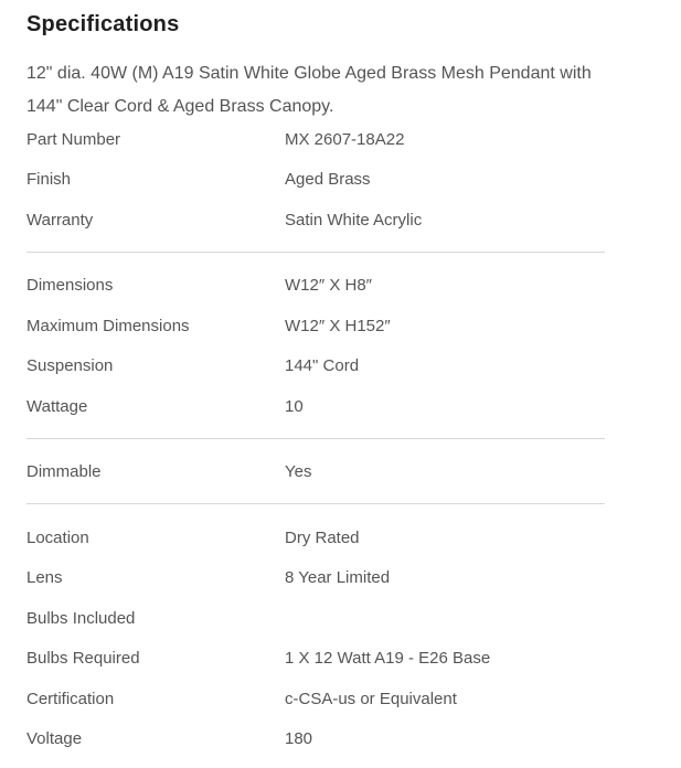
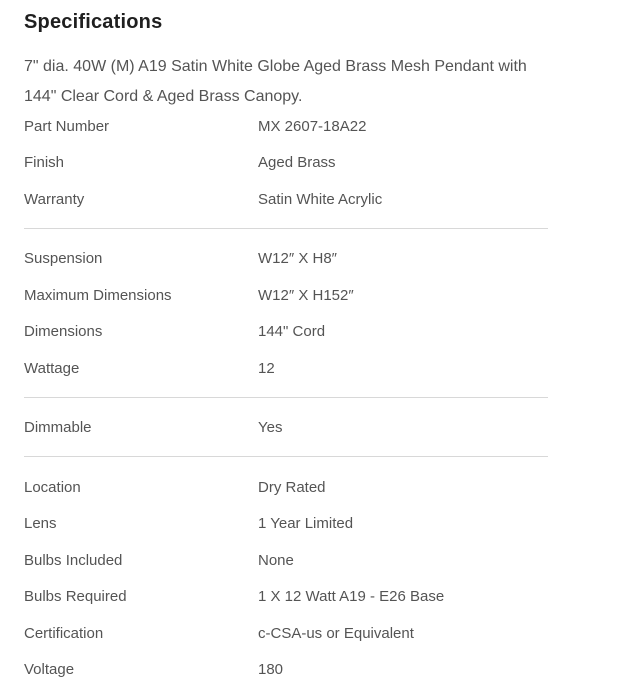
  Specifications
- 12" dia. 40W (M) A19 Satin White Globe Aged Brass Mesh Pendant with 144" Clear Cord & Aged Brass Canopy.
+ 7" dia. 40W (M) A19 Satin White Globe Aged Brass Mesh Pendant with 144" Clear Cord & Aged Brass Canopy.
  Part Number
  MX 2607-18A22
  Finish
  Aged Brass
  Warranty
  Satin White Acrylic
- Dimensions
+ Suspension
  W12″ X H8″
  Maximum Dimensions
  W12″ X H152″
- Suspension
+ Dimensions
  144" Cord
  Wattage
- 10
+ 12
  Dimmable
  Yes
  Location
  Dry Rated
  Lens
- 8 Year Limited
+ 1 Year Limited
  Bulbs Included
+ None
  Bulbs Required
  1 X 12 Watt A19 - E26 Base
  Certification
  c-CSA-us or Equivalent
  Voltage
  180
